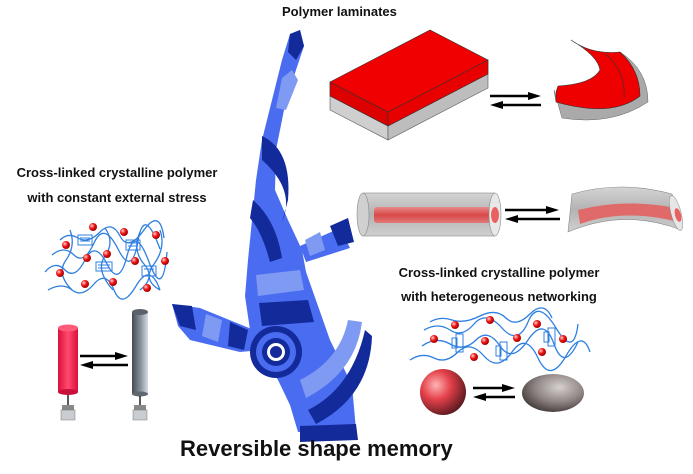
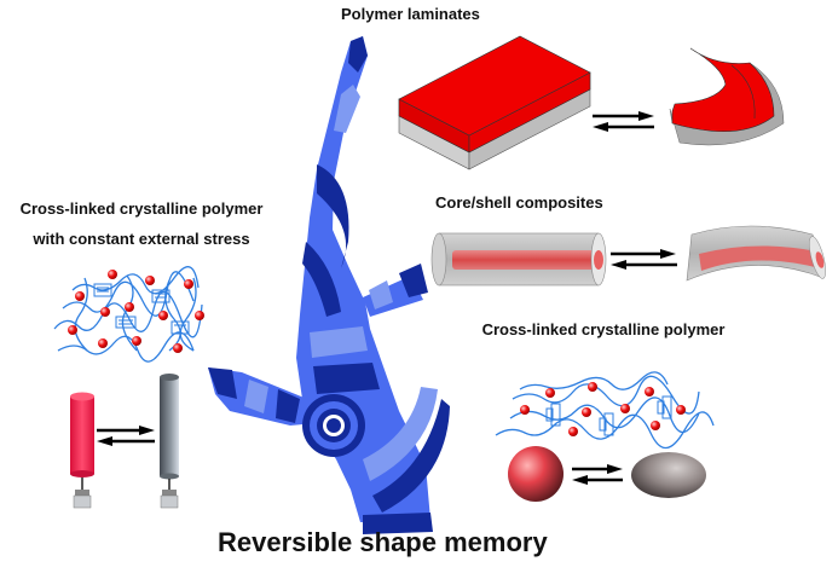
  Polymer laminates
+ Core/shell composites
  Cross-linked crystalline polymer
  with constant external stress
  Cross-linked crystalline polymer
- with heterogeneous networking
  Reversible shape memory
